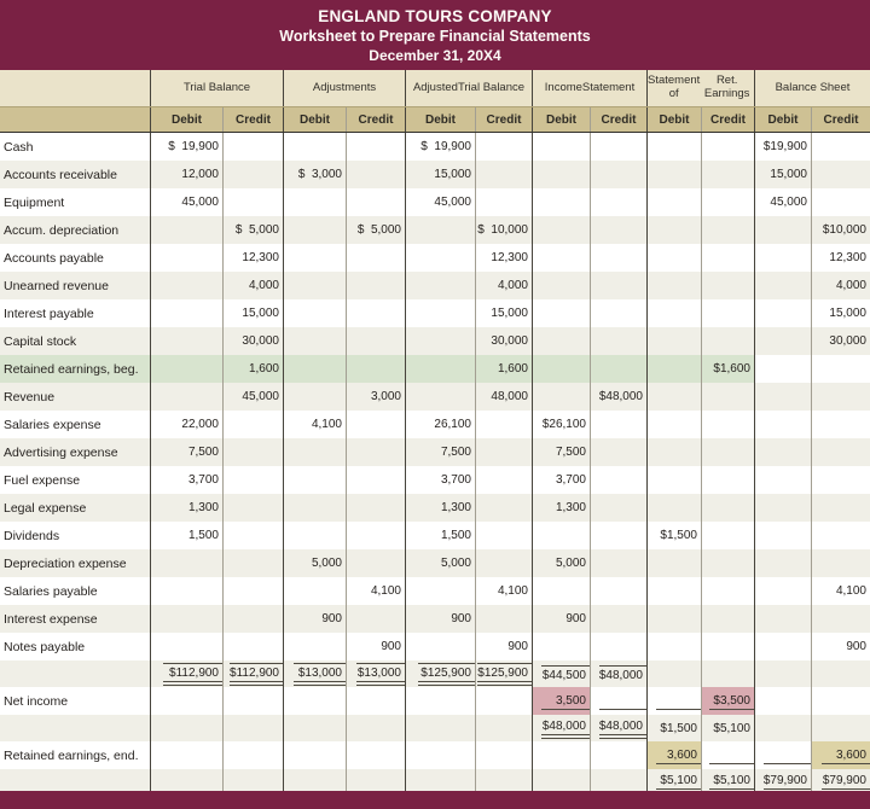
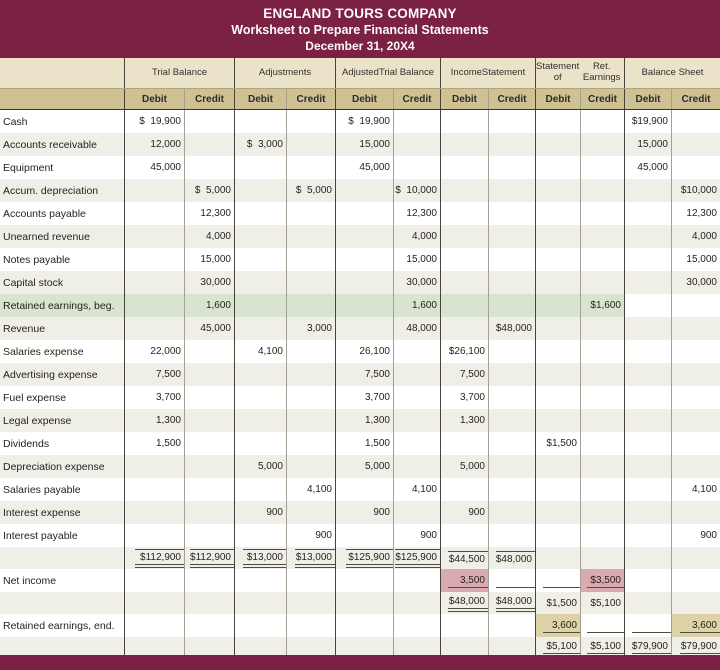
  ENGLAND TOURS COMPANY
  Worksheet to Prepare Financial Statements
  December 31, 20X4
  Trial Balance
  Adjustments
  Adjusted
  Trial Balance
  Income
  Statement
  Statement of
  Ret. Earnings
  Balance Sheet
  Debit
  Credit
  Debit
  Credit
  Debit
  Credit
  Debit
  Credit
  Debit
  Credit
  Debit
  Credit
  Cash
  $ 19,900
  $ 19,900
  $19,900
  Accounts receivable
  12,000
  $ 3,000
  15,000
  15,000
  Equipment
  45,000
  45,000
  45,000
  Accum. depreciation
  $ 5,000
  $ 5,000
  $ 10,000
  $10,000
  Accounts payable
  12,300
  12,300
  12,300
  Unearned revenue
  4,000
  4,000
  4,000
- Interest payable
+ Notes payable
  15,000
  15,000
  15,000
  Capital stock
  30,000
  30,000
  30,000
  Retained earnings, beg.
  1,600
  1,600
  $1,600
  Revenue
  45,000
  3,000
  48,000
  $48,000
  Salaries expense
  22,000
  4,100
  26,100
  $26,100
  Advertising expense
  7,500
  7,500
  7,500
  Fuel expense
  3,700
  3,700
  3,700
  Legal expense
  1,300
  1,300
  1,300
  Dividends
  1,500
  1,500
  $1,500
  Depreciation expense
  5,000
  5,000
  5,000
  Salaries payable
  4,100
  4,100
  4,100
  Interest expense
  900
  900
  900
- Notes payable
+ Interest payable
  900
  900
  900
  $112,900
  $112,900
  $13,000
  $13,000
  $125,900
  $125,900
  $44,500
  $48,000
  Net income
  3,500
  $3,500
  $48,000
  $48,000
  $1,500
  $5,100
  Retained earnings, end.
  3,600
  3,600
  $5,100
  $5,100
  $79,900
  $79,900
